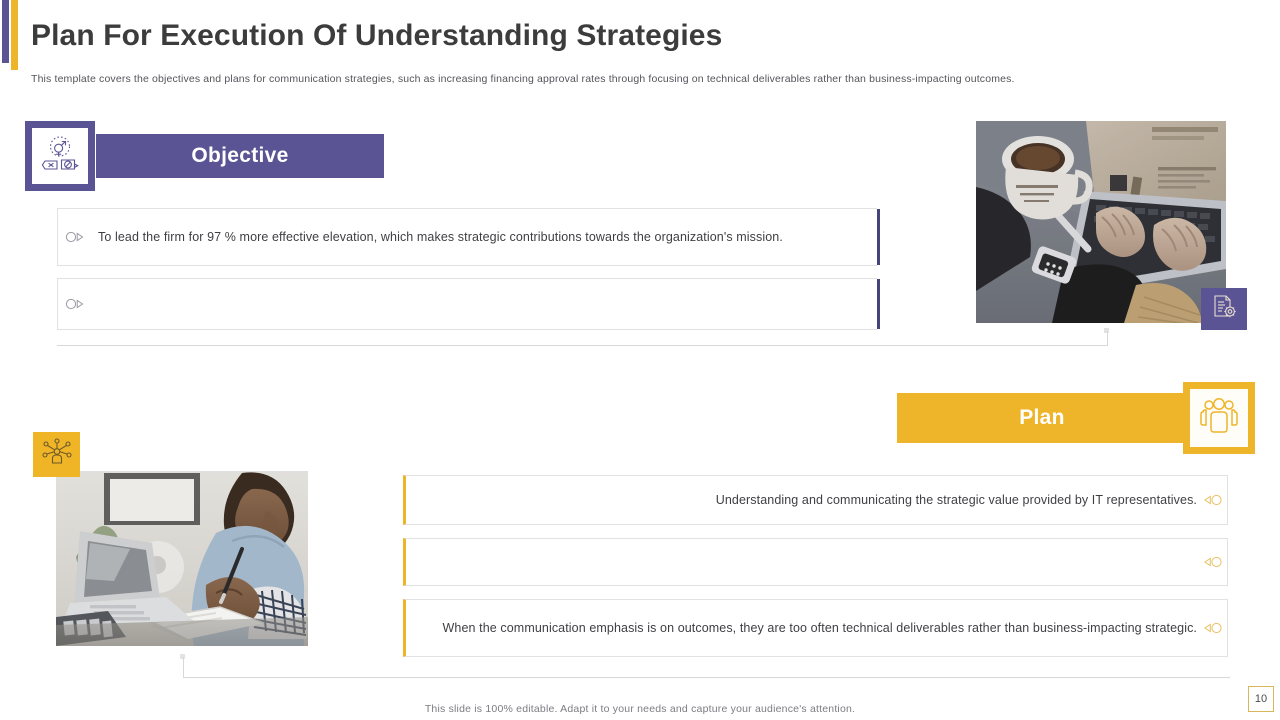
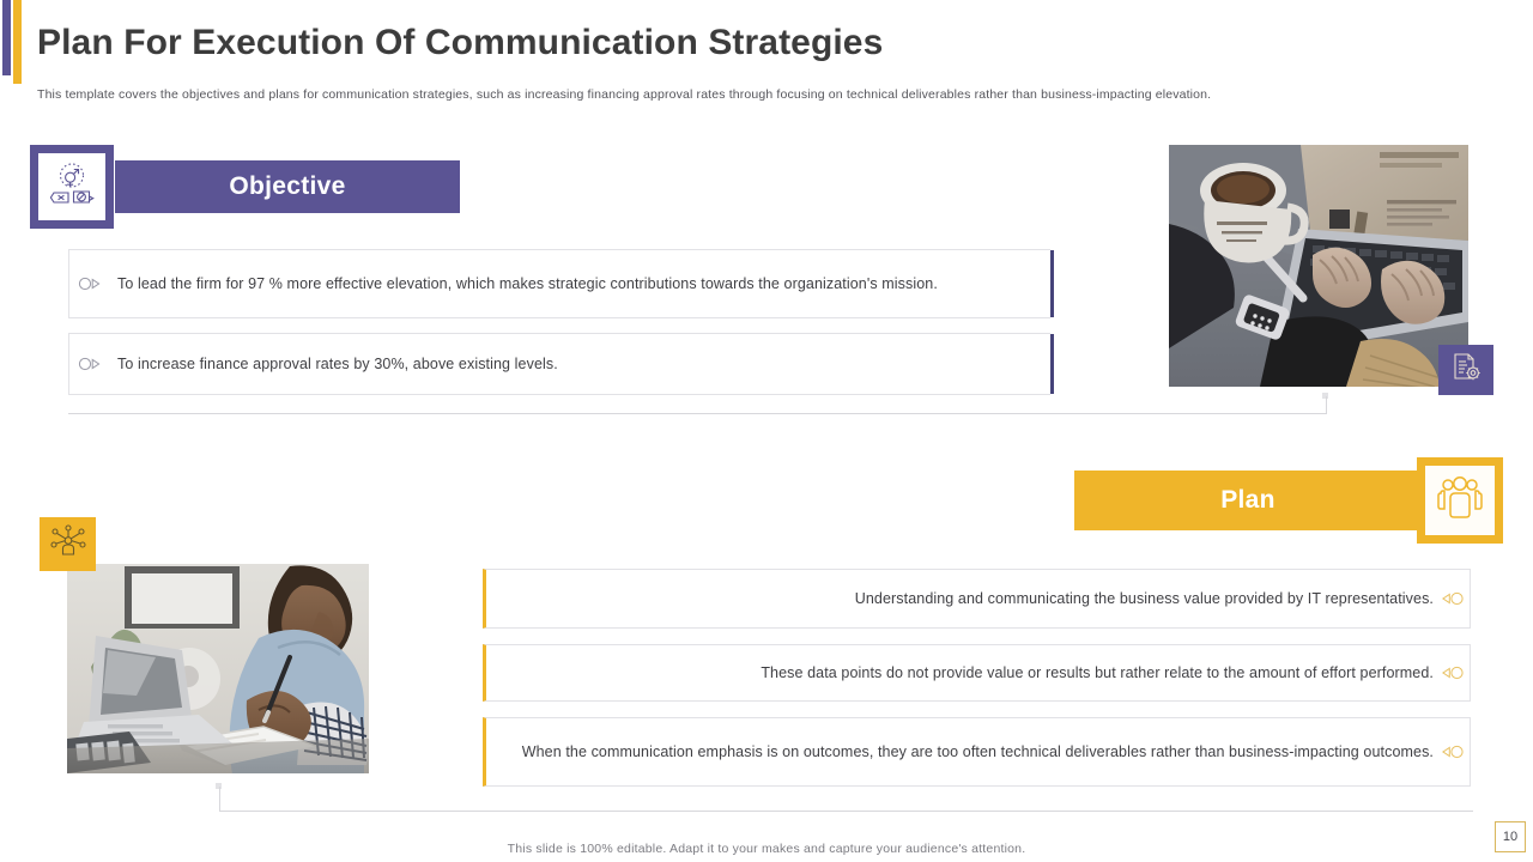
- Plan For Execution Of Understanding Strategies
+ Plan For Execution Of Communication Strategies
- This template covers the objectives and plans for communication strategies, such as increasing financing approval rates through focusing on technical deliverables rather than business-impacting outcomes.
+ This template covers the objectives and plans for communication strategies, such as increasing financing approval rates through focusing on technical deliverables rather than business-impacting elevation.
  Objective
  To lead the firm for 97 % more effective elevation, which makes strategic contributions towards the organization's mission.
+ To increase finance approval rates by 30%, above existing levels.
  Plan
- Understanding and communicating the strategic value provided by IT representatives.
+ Understanding and communicating the business value provided by IT representatives.
+ These data points do not provide value or results but rather relate to the amount of effort performed.
- When the communication emphasis is on outcomes, they are too often technical deliverables rather than business-impacting strategic.
+ When the communication emphasis is on outcomes, they are too often technical deliverables rather than business-impacting outcomes.
- This slide is 100% editable. Adapt it to your needs and capture your audience's attention.
+ This slide is 100% editable. Adapt it to your makes and capture your audience's attention.
  10
